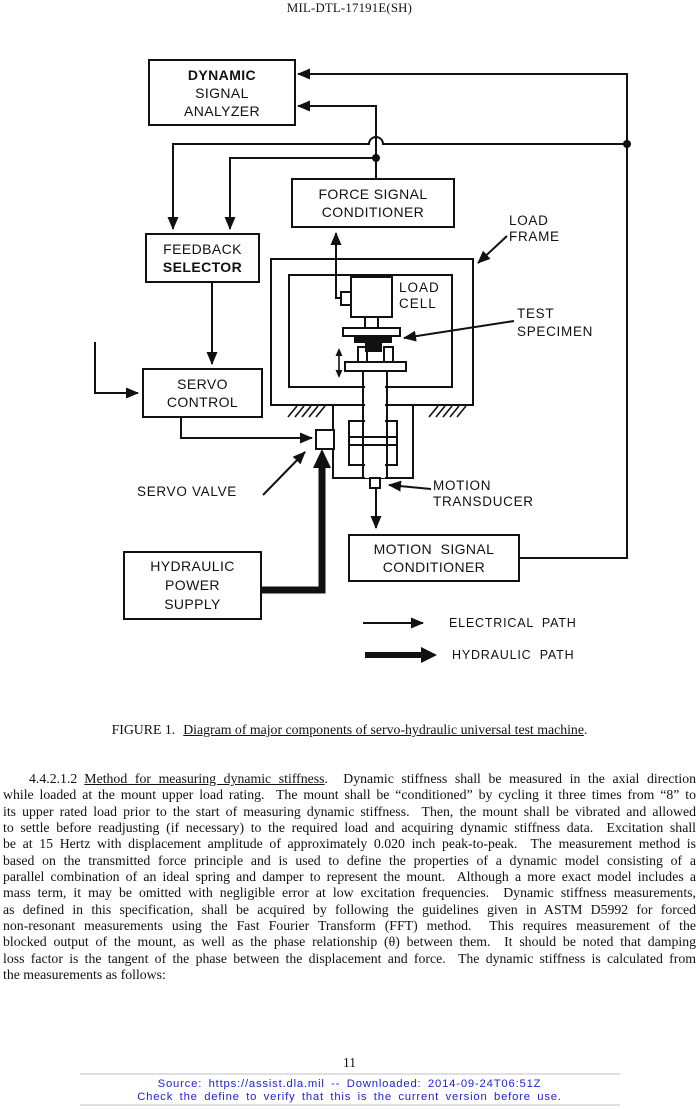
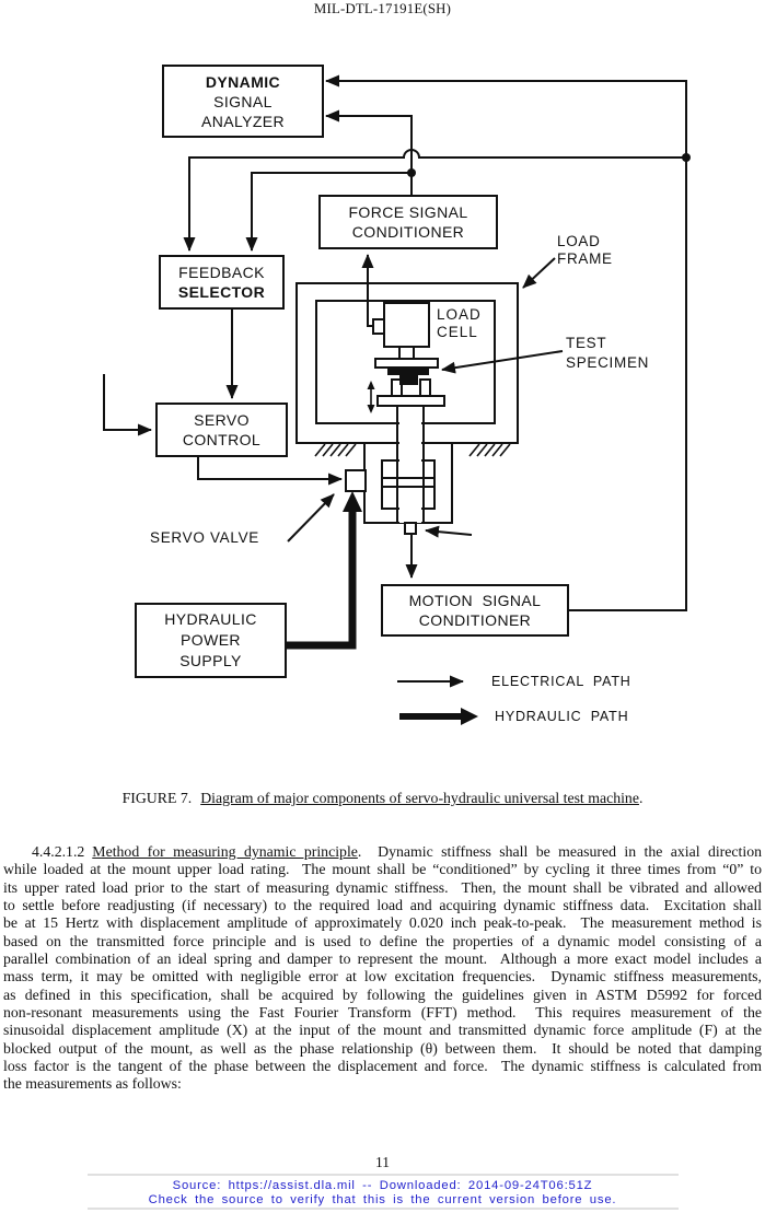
  MIL-DTL-17191E(SH)
  DYNAMIC
  SIGNAL
  ANALYZER
  FORCE SIGNAL
  CONDITIONER
  FEEDBACK
  SELECTOR
  SERVO
  CONTROL
  HYDRAULIC
  POWER
  SUPPLY
  MOTION SIGNAL
  CONDITIONER
  LOAD
  CELL
  LOAD
  FRAME
  TEST
  SPECIMEN
  SERVO VALVE
- MOTION
- TRANSDUCER
  ELECTRICAL PATH
  HYDRAULIC PATH
- FIGURE 1. Diagram of major components of servo-hydraulic universal test machine.
+ FIGURE 7. Diagram of major components of servo-hydraulic universal test machine.
- 4.4.2.1.2 Method for measuring dynamic stiffness. Dynamic stiffness shall be measured in the axial direction
+ 4.4.2.1.2 Method for measuring dynamic principle. Dynamic stiffness shall be measured in the axial direction
- while loaded at the mount upper load rating. The mount shall be “conditioned” by cycling it three times from “8” to
+ while loaded at the mount upper load rating. The mount shall be “conditioned” by cycling it three times from “0” to
  its upper rated load prior to the start of measuring dynamic stiffness. Then, the mount shall be vibrated and allowed
  to settle before readjusting (if necessary) to the required load and acquiring dynamic stiffness data. Excitation shall
  be at 15 Hertz with displacement amplitude of approximately 0.020 inch peak-to-peak. The measurement method is
  based on the transmitted force principle and is used to define the properties of a dynamic model consisting of a
  parallel combination of an ideal spring and damper to represent the mount. Although a more exact model includes a
  mass term, it may be omitted with negligible error at low excitation frequencies. Dynamic stiffness measurements,
  as defined in this specification, shall be acquired by following the guidelines given in ASTM D5992 for forced
  non-resonant measurements using the Fast Fourier Transform (FFT) method. This requires measurement of the
+ sinusoidal displacement amplitude (X) at the input of the mount and transmitted dynamic force amplitude (F) at the
  blocked output of the mount, as well as the phase relationship (θ) between them. It should be noted that damping
  loss factor is the tangent of the phase between the displacement and force. The dynamic stiffness is calculated from
  the measurements as follows:
  11
  Source: https://assist.dla.mil -- Downloaded: 2014-09-24T06:51Z
- Check the define to verify that this is the current version before use.
+ Check the source to verify that this is the current version before use.
